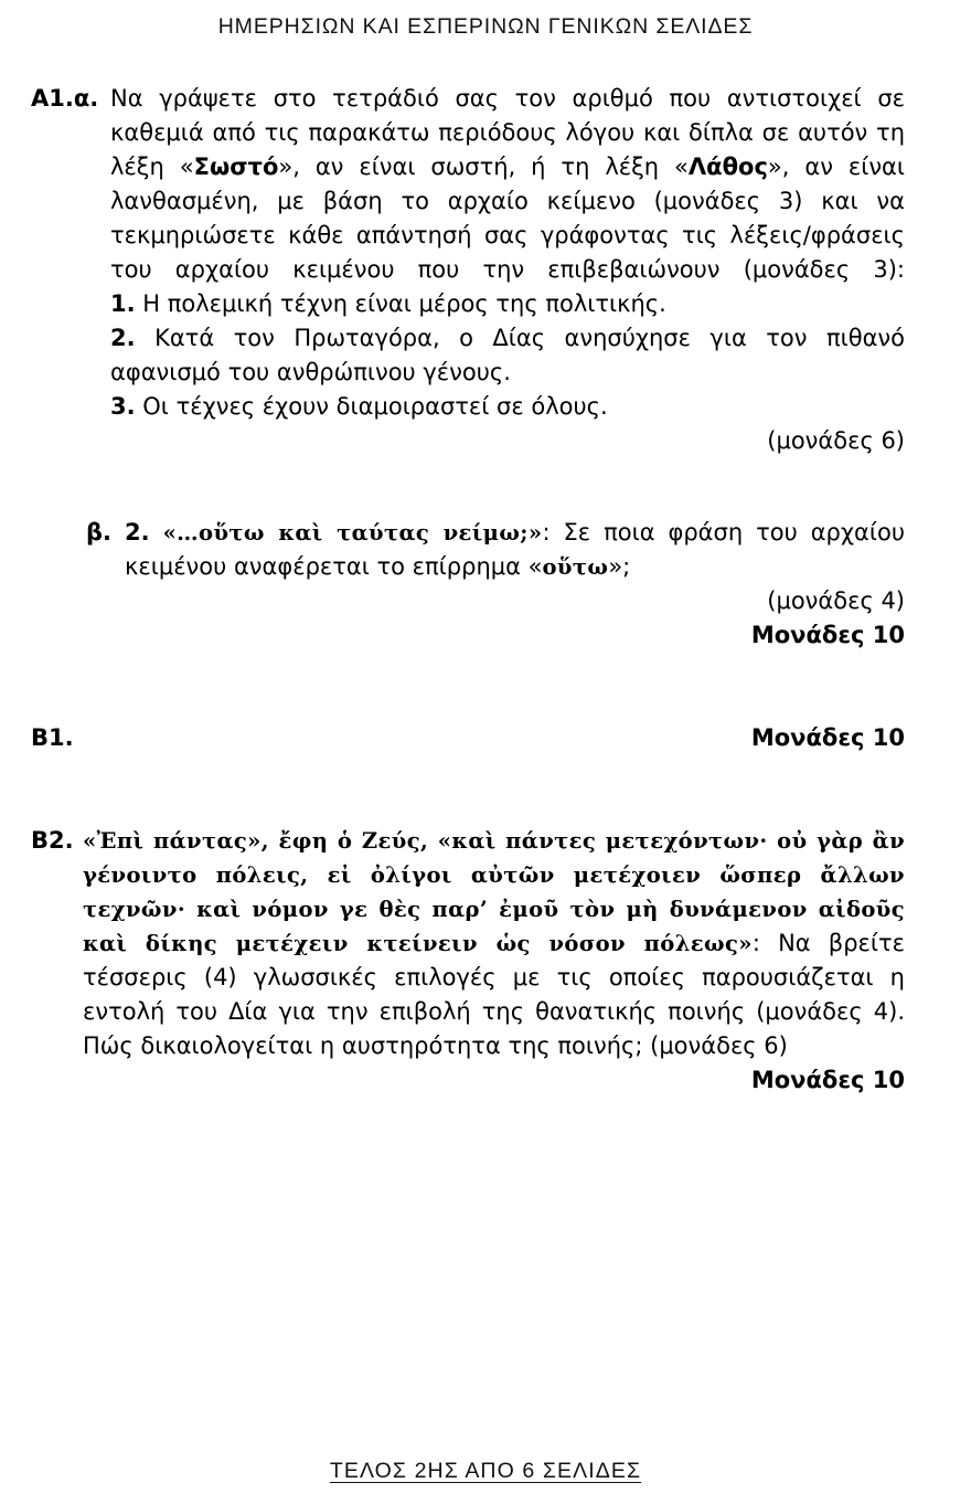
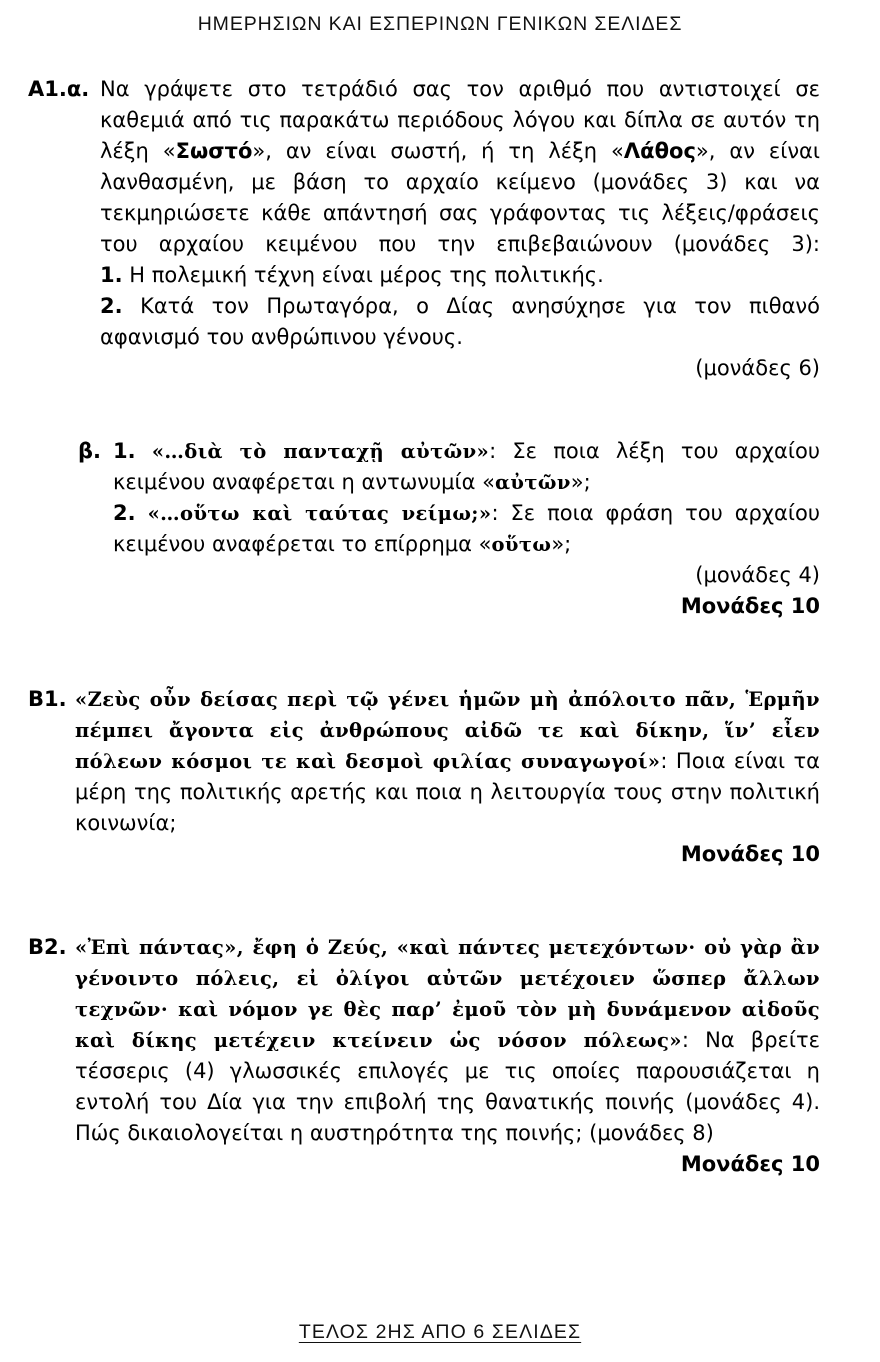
  ΗΜΕΡΗΣΙΩΝ ΚΑΙ ΕΣΠΕΡΙΝΩΝ ΓΕΝΙΚΩΝ ΣΕΛΙΔΕΣ
  Α1.α.
  Να γράψετε στο τετράδιό σας τον αριθμό που αντιστοιχεί σε καθεμιά από τις παρακάτω περιόδους λόγου και δίπλα σε αυτόν τη λέξη «Σωστό», αν είναι σωστή, ή τη λέξη «Λάθος», αν είναι λανθασμένη, με βάση το αρχαίο κείμενο (μονάδες 3) και να τεκμηριώσετε κάθε απάντησή σας γράφοντας τις λέξεις/φράσεις του αρχαίου κειμένου που την επιβεβαιώνουν (μονάδες 3):
  1. Η πολεμική τέχνη είναι μέρος της πολιτικής.
  2. Κατά τον Πρωταγόρα, ο Δίας ανησύχησε για τον πιθανό αφανισμό του ανθρώπινου γένους.
- 3. Οι τέχνες έχουν διαμοιραστεί σε όλους.
  (μονάδες 6)
  β.
+ 1. «…διὰ τὸ πανταχῇ αὐτῶν»: Σε ποια λέξη του αρχαίου κειμένου αναφέρεται η αντωνυμία «αὐτῶν»;
  2. «…οὕτω καὶ ταύτας νείμω;»: Σε ποια φράση του αρχαίου κειμένου αναφέρεται το επίρρημα «οὕτω»;
  (μονάδες 4)
  Μονάδες 10
  Β1.
+ «Ζεὺς οὖν δείσας περὶ τῷ γένει ἡμῶν μὴ ἀπόλοιτο πᾶν, Ἑρμῆν πέμπει ἄγοντα εἰς ἀνθρώπους αἰδῶ τε καὶ δίκην, ἵν’ εἶεν πόλεων κόσμοι τε καὶ δεσμοὶ φιλίας συναγωγοί»: Ποια είναι τα μέρη της πολιτικής αρετής και ποια η λειτουργία τους στην πολιτική κοινωνία;
  Μονάδες 10
  Β2.
- «Ἐπὶ πάντας», ἔφη ὁ Ζεύς, «καὶ πάντες μετεχόντων· οὐ γὰρ ἂν γένοιντο πόλεις, εἰ ὀλίγοι αὐτῶν μετέχοιεν ὥσπερ ἄλλων τεχνῶν· καὶ νόμον γε θὲς παρ’ ἐμοῦ τὸν μὴ δυνάμενον αἰδοῦς καὶ δίκης μετέχειν κτείνειν ὡς νόσον πόλεως»: Να βρείτε τέσσερις (4) γλωσσικές επιλογές με τις οποίες παρουσιάζεται η εντολή του Δία για την επιβολή της θανατικής ποινής (μονάδες 4). Πώς δικαιολογείται η αυστηρότητα της ποινής; (μονάδες 6)
+ «Ἐπὶ πάντας», ἔφη ὁ Ζεύς, «καὶ πάντες μετεχόντων· οὐ γὰρ ἂν γένοιντο πόλεις, εἰ ὀλίγοι αὐτῶν μετέχοιεν ὥσπερ ἄλλων τεχνῶν· καὶ νόμον γε θὲς παρ’ ἐμοῦ τὸν μὴ δυνάμενον αἰδοῦς καὶ δίκης μετέχειν κτείνειν ὡς νόσον πόλεως»: Να βρείτε τέσσερις (4) γλωσσικές επιλογές με τις οποίες παρουσιάζεται η εντολή του Δία για την επιβολή της θανατικής ποινής (μονάδες 4). Πώς δικαιολογείται η αυστηρότητα της ποινής; (μονάδες 8)
  Μονάδες 10
  ΤΕΛΟΣ 2ΗΣ ΑΠΟ 6 ΣΕΛΙΔΕΣ
